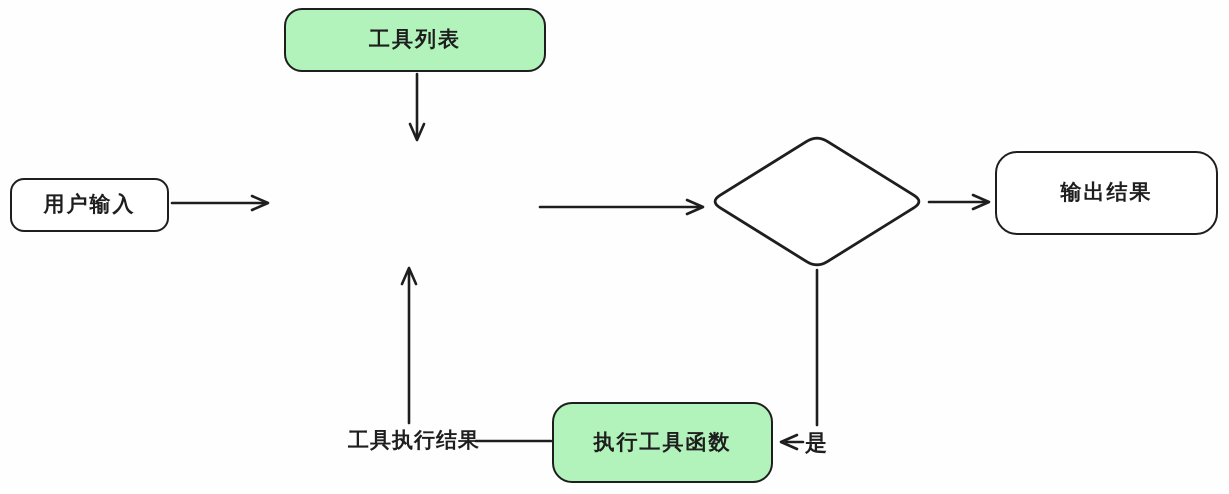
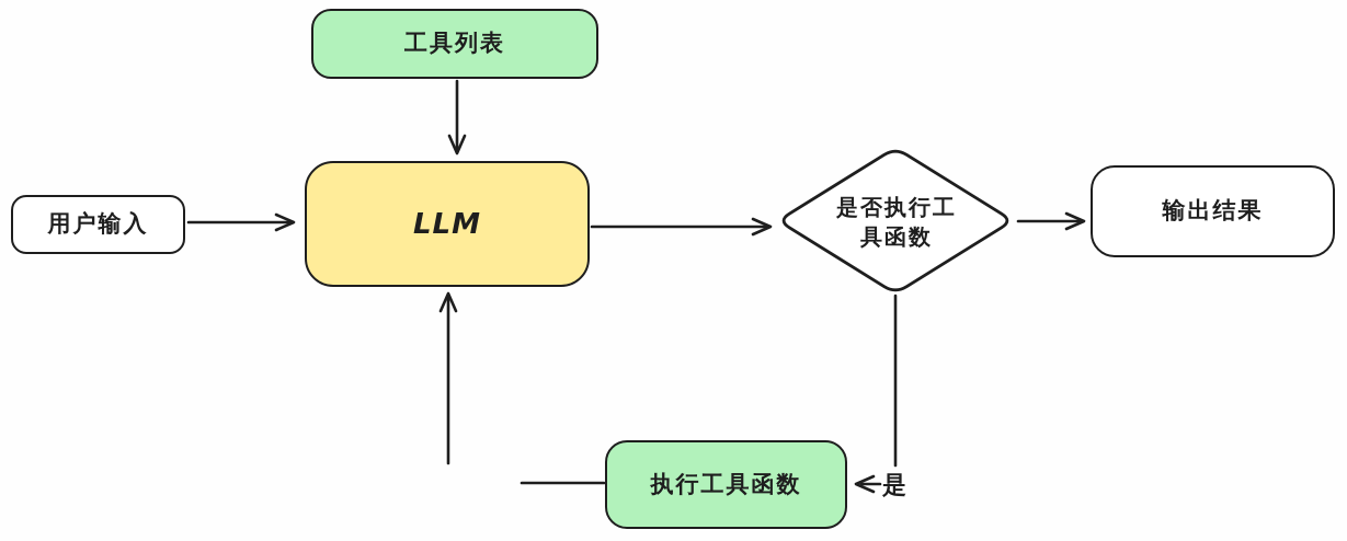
  工具列表
  用户输入
+ LLM
+ 是否执行工具函数
  输出结果
  执行工具函数
- 工具执行结果
  是
